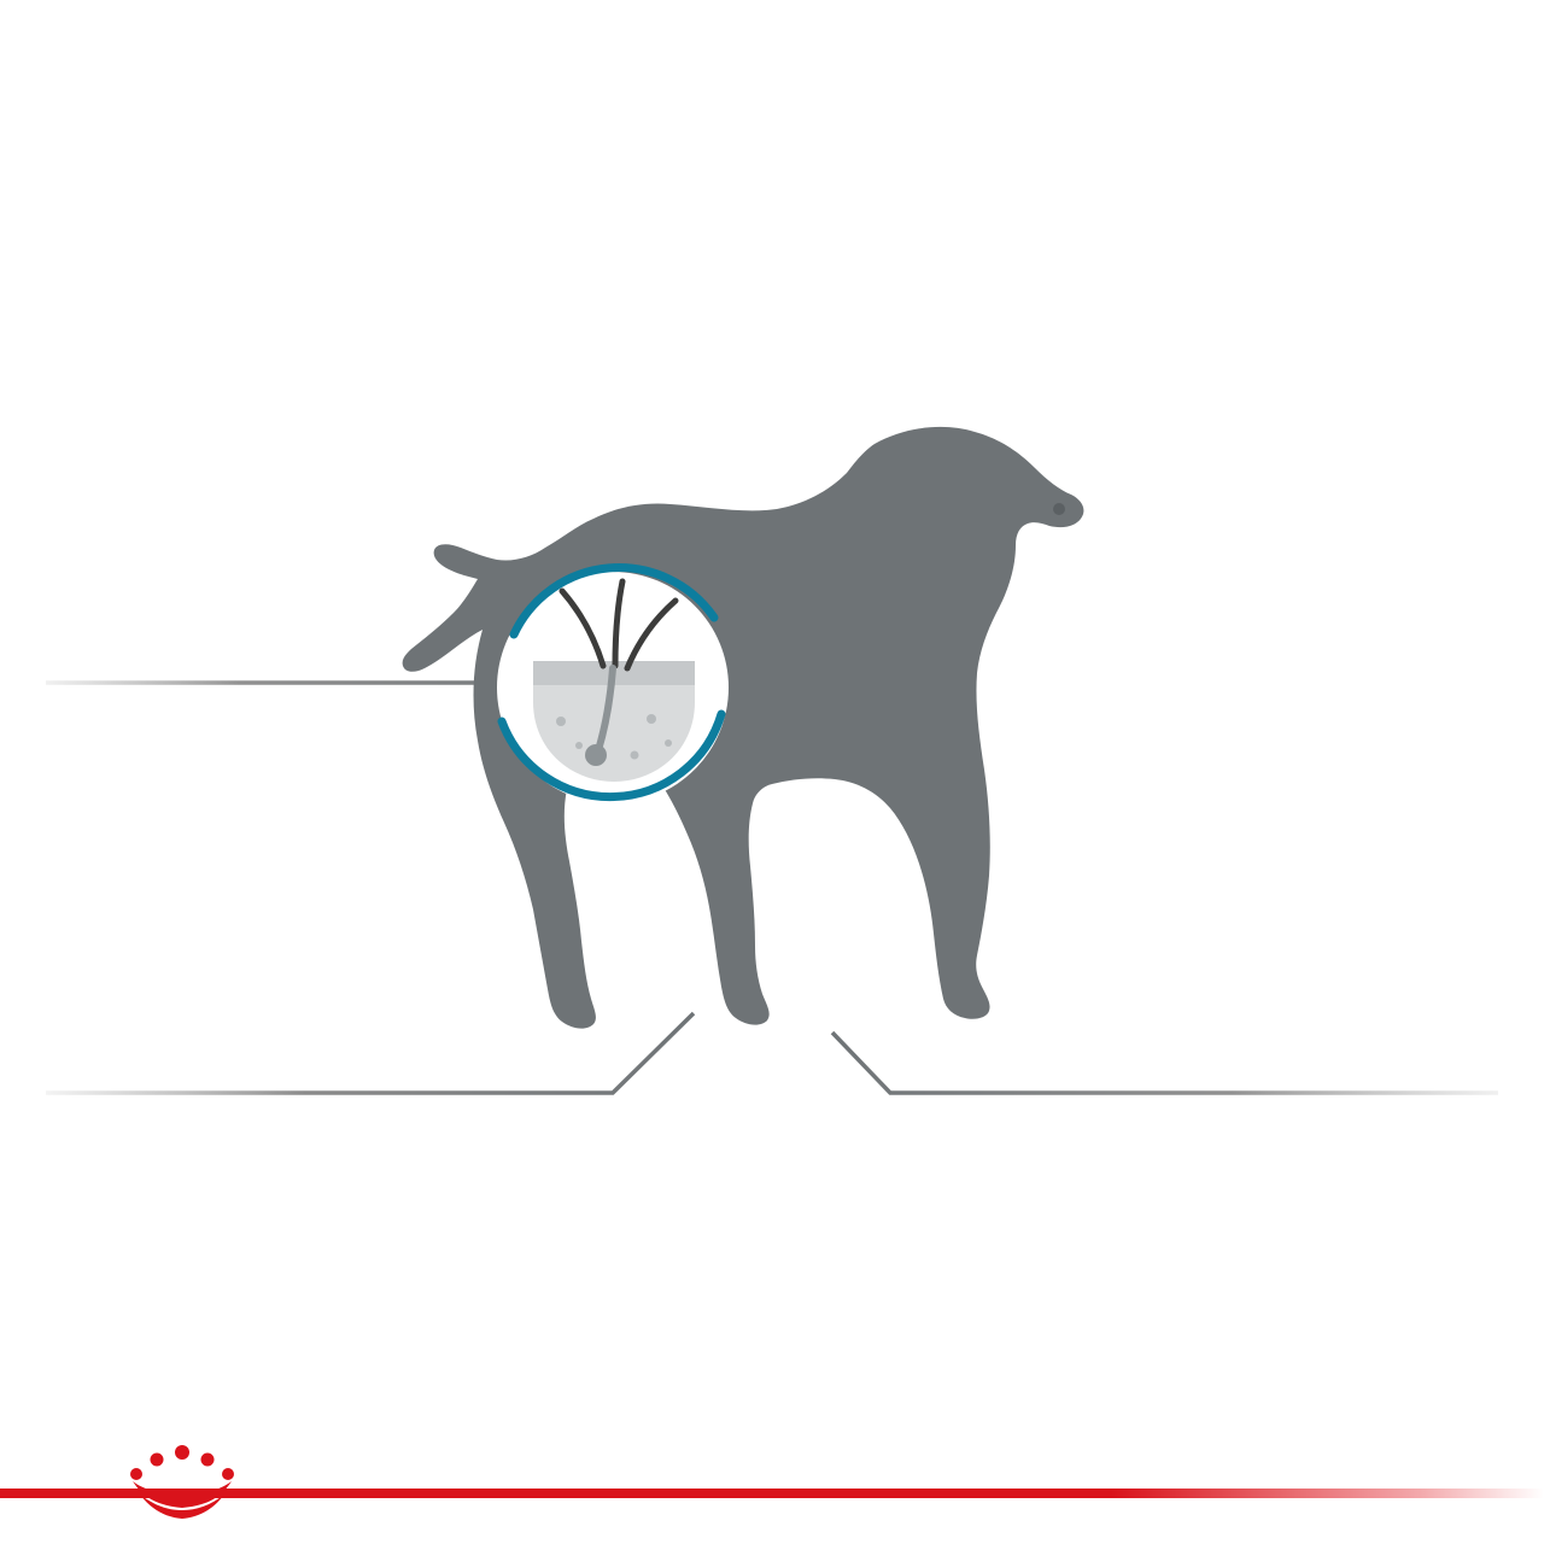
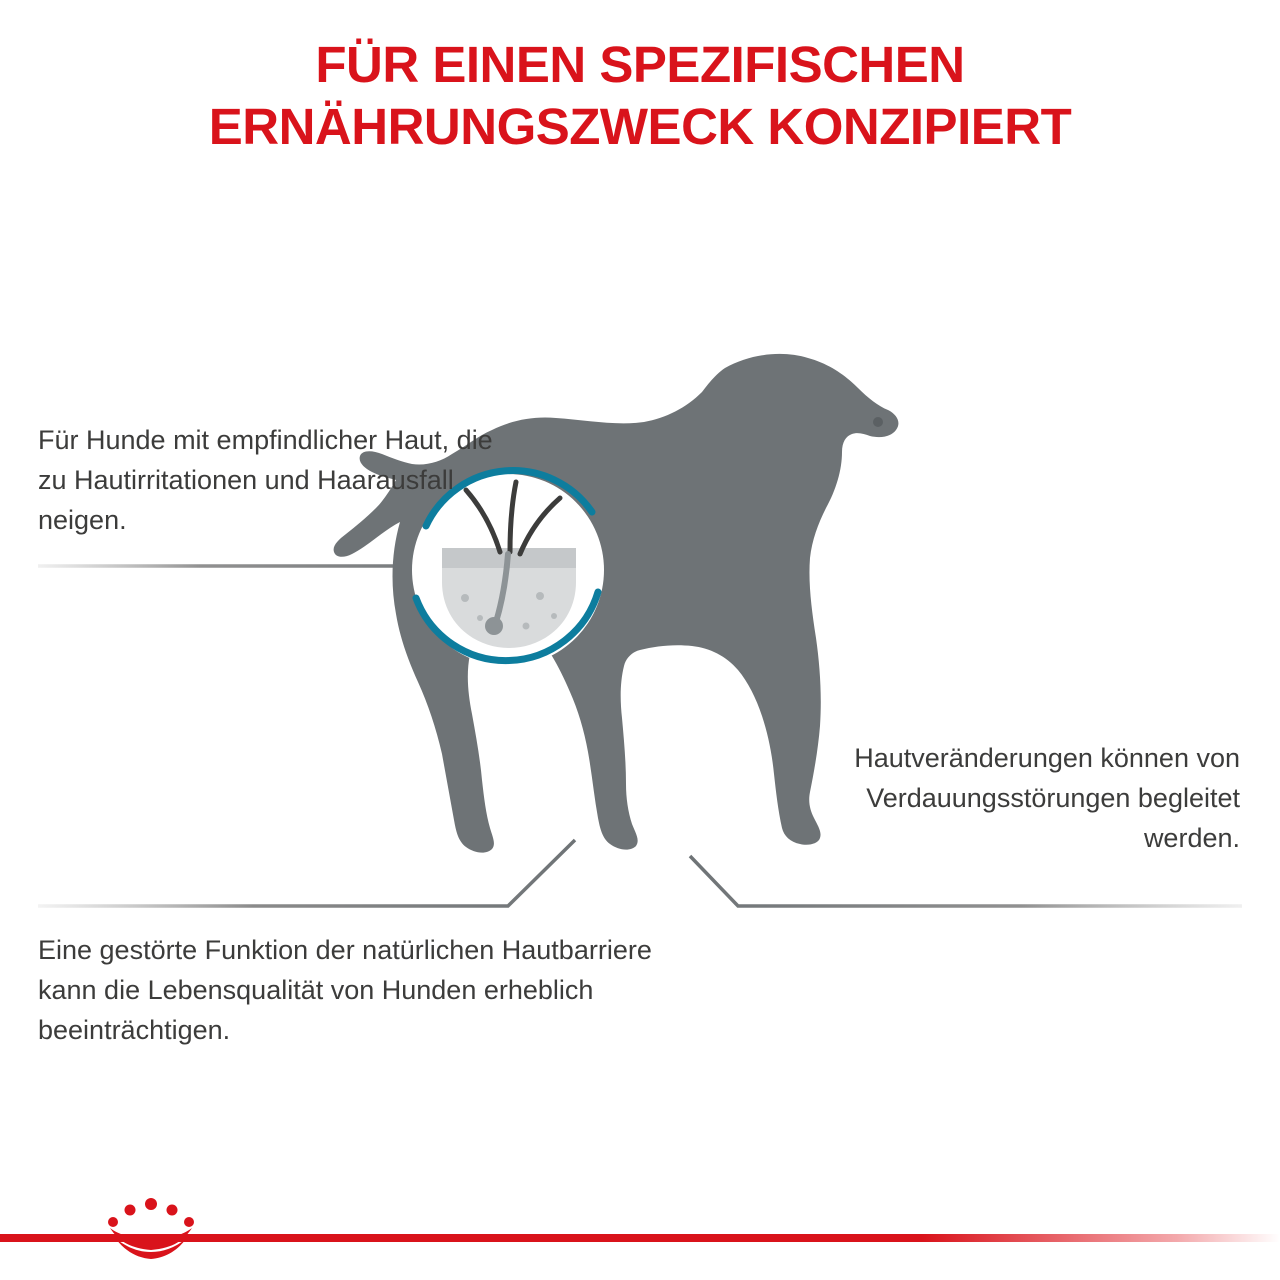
+ FÜR EINEN SPEZIFISCHEN
+ ERNÄHRUNGSZWECK KONZIPIERT
+ Für Hunde mit empfindlicher Haut, die zu Hautirritationen und Haarausfall neigen.
+ Hautveränderungen können von Verdauungsstörungen begleitet werden.
+ Eine gestörte Funktion der natürlichen Hautbarriere kann die Lebensqualität von Hunden erheblich beeinträchtigen.
